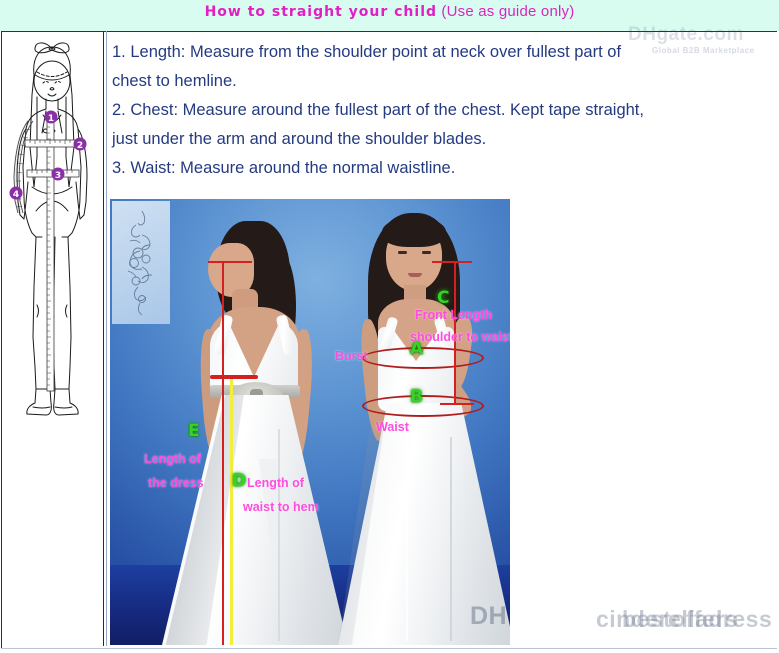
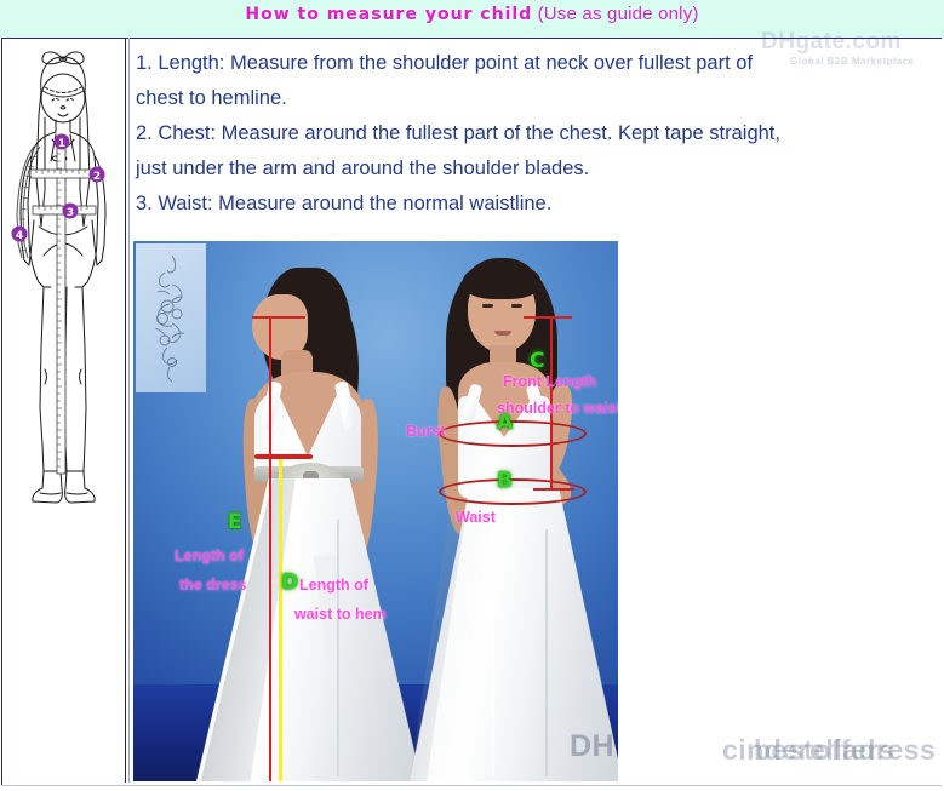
- How to straight your child (Use as guide only)
+ How to measure your child (Use as guide only)
  DHgate.com
  Global B2B Marketplace
  1
  2
  3
  4
  1. Length: Measure from the shoulder point at neck over fullest part of
  chest to hemline.
  2. Chest: Measure around the fullest part of the chest. Kept tape straight,
  just under the arm and around the shoulder blades.
  3. Waist: Measure around the normal waistline.
  A
  Burst
  B
  Waist
  C
  Front Length
  shoulder to wais
  D
  Length of
  waist to hem
  E
  Length of
  the dress
  DH
  cinderelladress
  bestoffers
